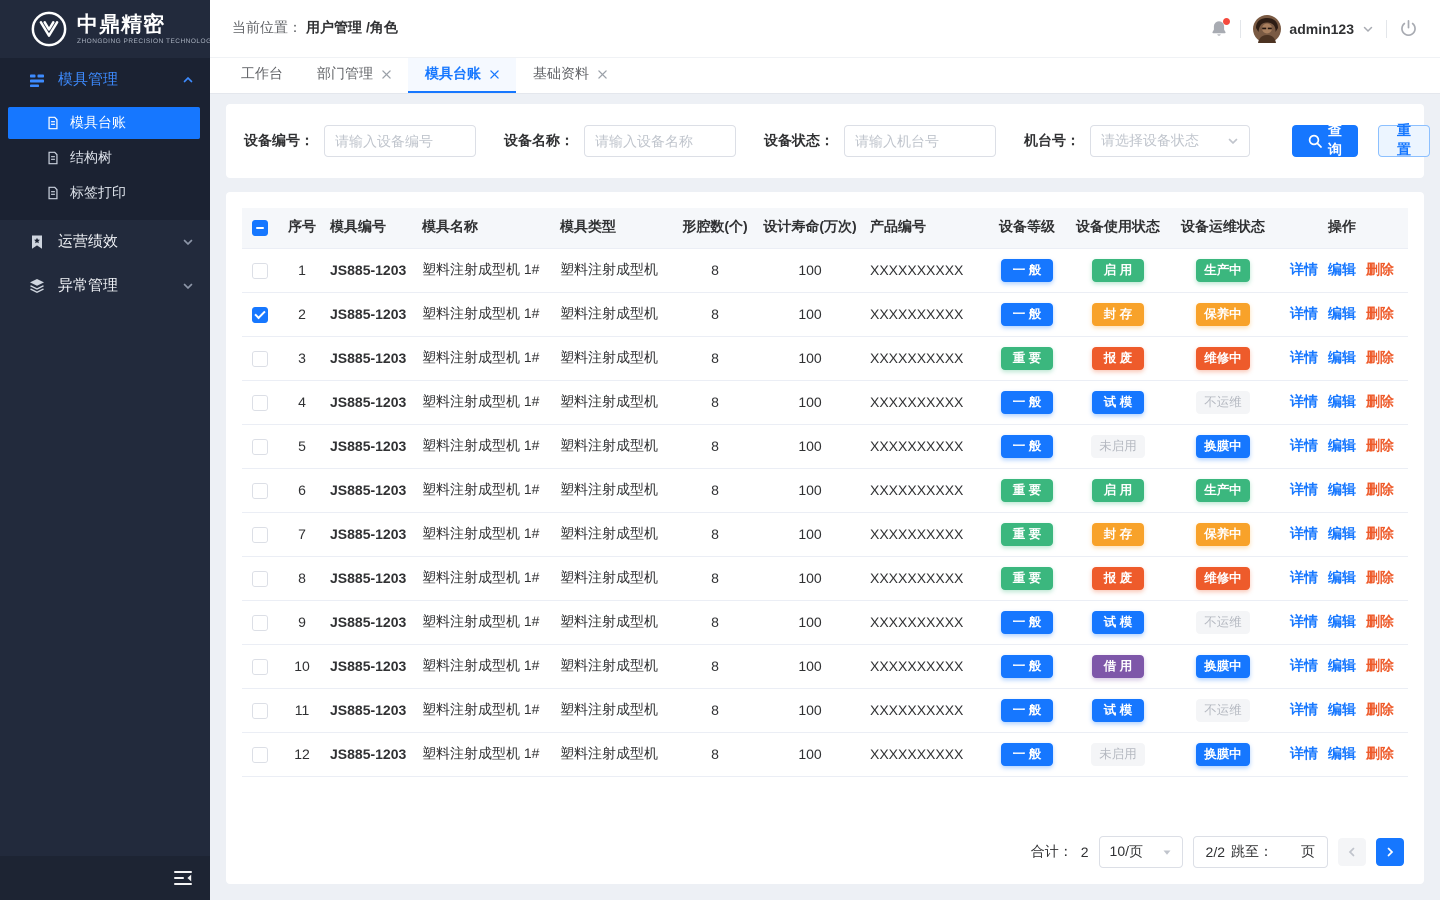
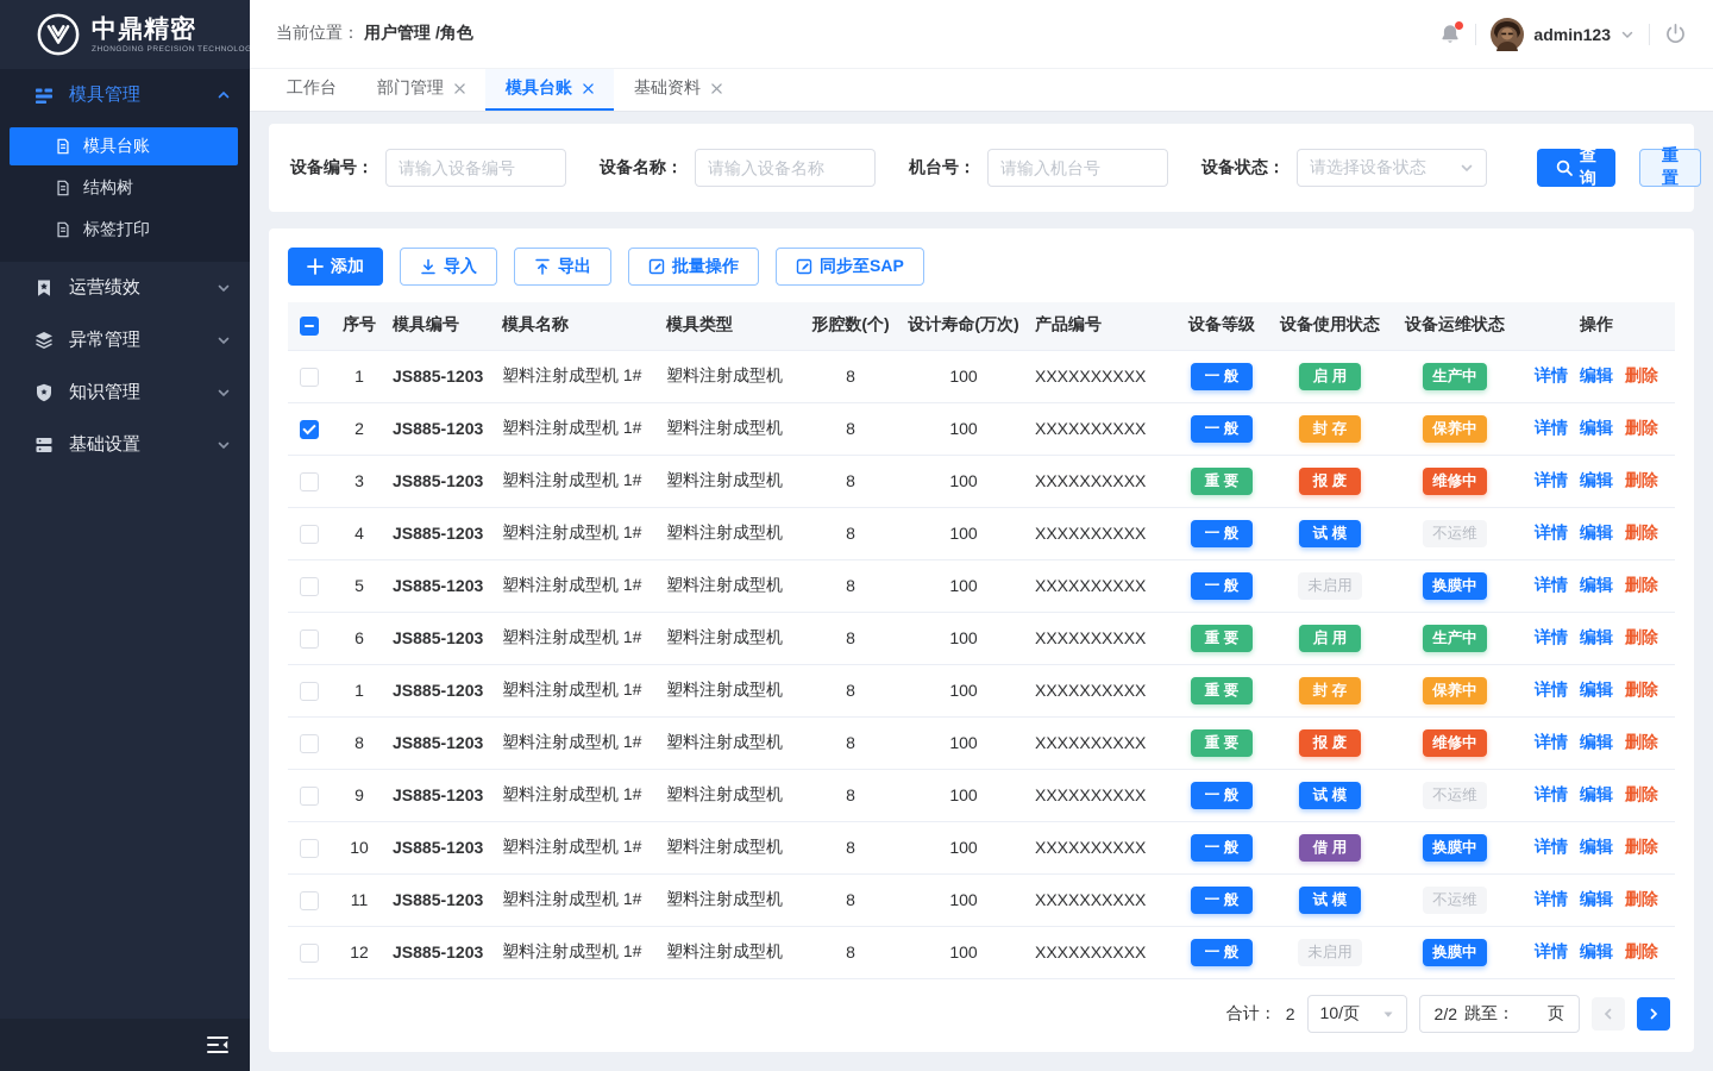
  中鼎精密
  模具管理
  模具台账
  结构树
  标签打印
  运营绩效
  异常管理
+ 知识管理
+ 基础设置
  当前位置：
  用户管理
  /角色
  admin123
  工作台
  部门管理
  模具台账
  基础资料
  设备编号：
  请输入设备编号
  设备名称：
  请输入设备名称
- 设备状态：
+ 机台号：
  请输入机台号
- 机台号：
+ 设备状态：
  请选择设备状态
  查询
  重置
+ 添加
+ 导入
+ 导出
+ 批量操作
+ 同步至SAP
  	序号	模具编号	模具名称	模具类型	形腔数(个)	设计寿命(万次)	产品编号	设备等级	设备使用状态	设备运维状态	操作
  	1	JS885-1203	塑料注射成型机 1#	塑料注射成型机	8	100	XXXXXXXXXX	一 般	启 用	生产中	详情 编辑 删除
  	2	JS885-1203	塑料注射成型机 1#	塑料注射成型机	8	100	XXXXXXXXXX	一 般	封 存	保养中	详情 编辑 删除
  	3	JS885-1203	塑料注射成型机 1#	塑料注射成型机	8	100	XXXXXXXXXX	重 要	报 废	维修中	详情 编辑 删除
  	4	JS885-1203	塑料注射成型机 1#	塑料注射成型机	8	100	XXXXXXXXXX	一 般	试 模	不运维	详情 编辑 删除
  	5	JS885-1203	塑料注射成型机 1#	塑料注射成型机	8	100	XXXXXXXXXX	一 般	未启用	换膜中	详情 编辑 删除
  	6	JS885-1203	塑料注射成型机 1#	塑料注射成型机	8	100	XXXXXXXXXX	重 要	启 用	生产中	详情 编辑 删除
- 	7	JS885-1203	塑料注射成型机 1#	塑料注射成型机	8	100	XXXXXXXXXX	重 要	封 存	保养中	详情 编辑 删除
+ 	1	JS885-1203	塑料注射成型机 1#	塑料注射成型机	8	100	XXXXXXXXXX	重 要	封 存	保养中	详情 编辑 删除
  	8	JS885-1203	塑料注射成型机 1#	塑料注射成型机	8	100	XXXXXXXXXX	重 要	报 废	维修中	详情 编辑 删除
  	9	JS885-1203	塑料注射成型机 1#	塑料注射成型机	8	100	XXXXXXXXXX	一 般	试 模	不运维	详情 编辑 删除
  	10	JS885-1203	塑料注射成型机 1#	塑料注射成型机	8	100	XXXXXXXXXX	一 般	借 用	换膜中	详情 编辑 删除
  	11	JS885-1203	塑料注射成型机 1#	塑料注射成型机	8	100	XXXXXXXXXX	一 般	试 模	不运维	详情 编辑 删除
  	12	JS885-1203	塑料注射成型机 1#	塑料注射成型机	8	100	XXXXXXXXXX	一 般	未启用	换膜中	详情 编辑 删除
  合计：
  2
  10/页
  2/2
  跳至：
  页
